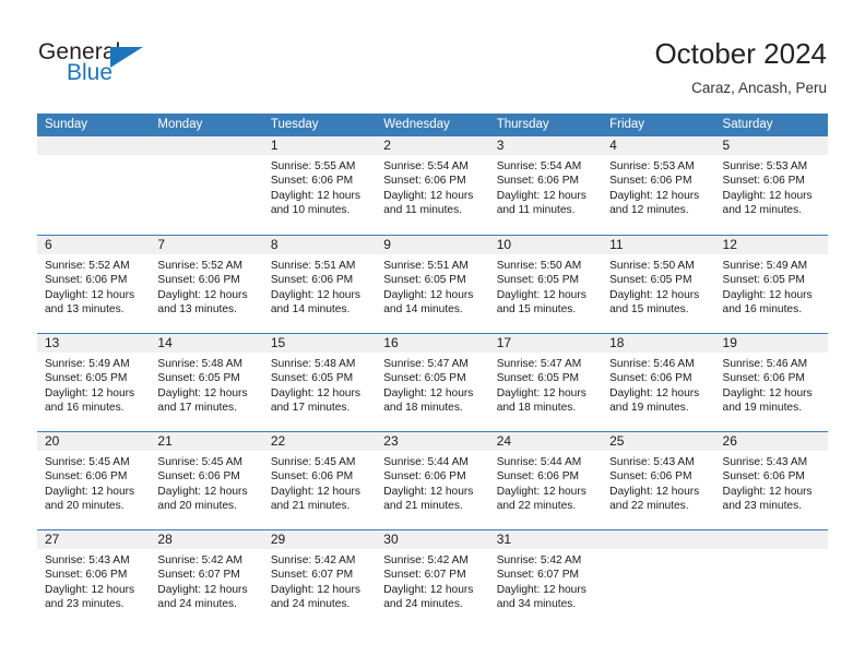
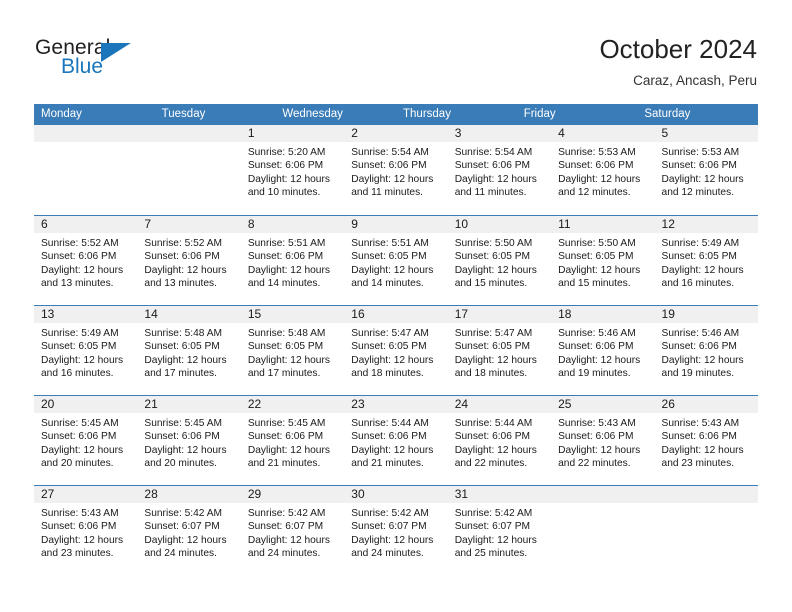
  General
  Blue
  October 2024
  Caraz, Ancash, Peru
- Sunday
  Monday
  Tuesday
  Wednesday
  Thursday
  Friday
  Saturday
  1
  2
  3
  4
  5
- Sunrise: 5:55 AM
+ Sunrise: 5:20 AM
  Sunset: 6:06 PM
  Daylight: 12 hours
  and 10 minutes.
  Sunrise: 5:54 AM
  Sunset: 6:06 PM
  Daylight: 12 hours
  and 11 minutes.
  Sunrise: 5:54 AM
  Sunset: 6:06 PM
  Daylight: 12 hours
  and 11 minutes.
  Sunrise: 5:53 AM
  Sunset: 6:06 PM
  Daylight: 12 hours
  and 12 minutes.
  Sunrise: 5:53 AM
  Sunset: 6:06 PM
  Daylight: 12 hours
  and 12 minutes.
  6
  7
  8
  9
  10
  11
  12
  Sunrise: 5:52 AM
  Sunset: 6:06 PM
  Daylight: 12 hours
  and 13 minutes.
  Sunrise: 5:52 AM
  Sunset: 6:06 PM
  Daylight: 12 hours
  and 13 minutes.
  Sunrise: 5:51 AM
  Sunset: 6:06 PM
  Daylight: 12 hours
  and 14 minutes.
  Sunrise: 5:51 AM
  Sunset: 6:05 PM
  Daylight: 12 hours
  and 14 minutes.
  Sunrise: 5:50 AM
  Sunset: 6:05 PM
  Daylight: 12 hours
  and 15 minutes.
  Sunrise: 5:50 AM
  Sunset: 6:05 PM
  Daylight: 12 hours
  and 15 minutes.
  Sunrise: 5:49 AM
  Sunset: 6:05 PM
  Daylight: 12 hours
  and 16 minutes.
  13
  14
  15
  16
  17
  18
  19
  Sunrise: 5:49 AM
  Sunset: 6:05 PM
  Daylight: 12 hours
  and 16 minutes.
  Sunrise: 5:48 AM
  Sunset: 6:05 PM
  Daylight: 12 hours
  and 17 minutes.
  Sunrise: 5:48 AM
  Sunset: 6:05 PM
  Daylight: 12 hours
  and 17 minutes.
  Sunrise: 5:47 AM
  Sunset: 6:05 PM
  Daylight: 12 hours
  and 18 minutes.
  Sunrise: 5:47 AM
  Sunset: 6:05 PM
  Daylight: 12 hours
  and 18 minutes.
  Sunrise: 5:46 AM
  Sunset: 6:06 PM
  Daylight: 12 hours
  and 19 minutes.
  Sunrise: 5:46 AM
  Sunset: 6:06 PM
  Daylight: 12 hours
  and 19 minutes.
  20
  21
  22
  23
  24
  25
  26
  Sunrise: 5:45 AM
  Sunset: 6:06 PM
  Daylight: 12 hours
  and 20 minutes.
  Sunrise: 5:45 AM
  Sunset: 6:06 PM
  Daylight: 12 hours
  and 20 minutes.
  Sunrise: 5:45 AM
  Sunset: 6:06 PM
  Daylight: 12 hours
  and 21 minutes.
  Sunrise: 5:44 AM
  Sunset: 6:06 PM
  Daylight: 12 hours
  and 21 minutes.
  Sunrise: 5:44 AM
  Sunset: 6:06 PM
  Daylight: 12 hours
  and 22 minutes.
  Sunrise: 5:43 AM
  Sunset: 6:06 PM
  Daylight: 12 hours
  and 22 minutes.
  Sunrise: 5:43 AM
  Sunset: 6:06 PM
  Daylight: 12 hours
  and 23 minutes.
  27
  28
  29
  30
  31
  Sunrise: 5:43 AM
  Sunset: 6:06 PM
  Daylight: 12 hours
  and 23 minutes.
  Sunrise: 5:42 AM
  Sunset: 6:07 PM
  Daylight: 12 hours
  and 24 minutes.
  Sunrise: 5:42 AM
  Sunset: 6:07 PM
  Daylight: 12 hours
  and 24 minutes.
  Sunrise: 5:42 AM
  Sunset: 6:07 PM
  Daylight: 12 hours
  and 24 minutes.
  Sunrise: 5:42 AM
  Sunset: 6:07 PM
  Daylight: 12 hours
- and 34 minutes.
+ and 25 minutes.
